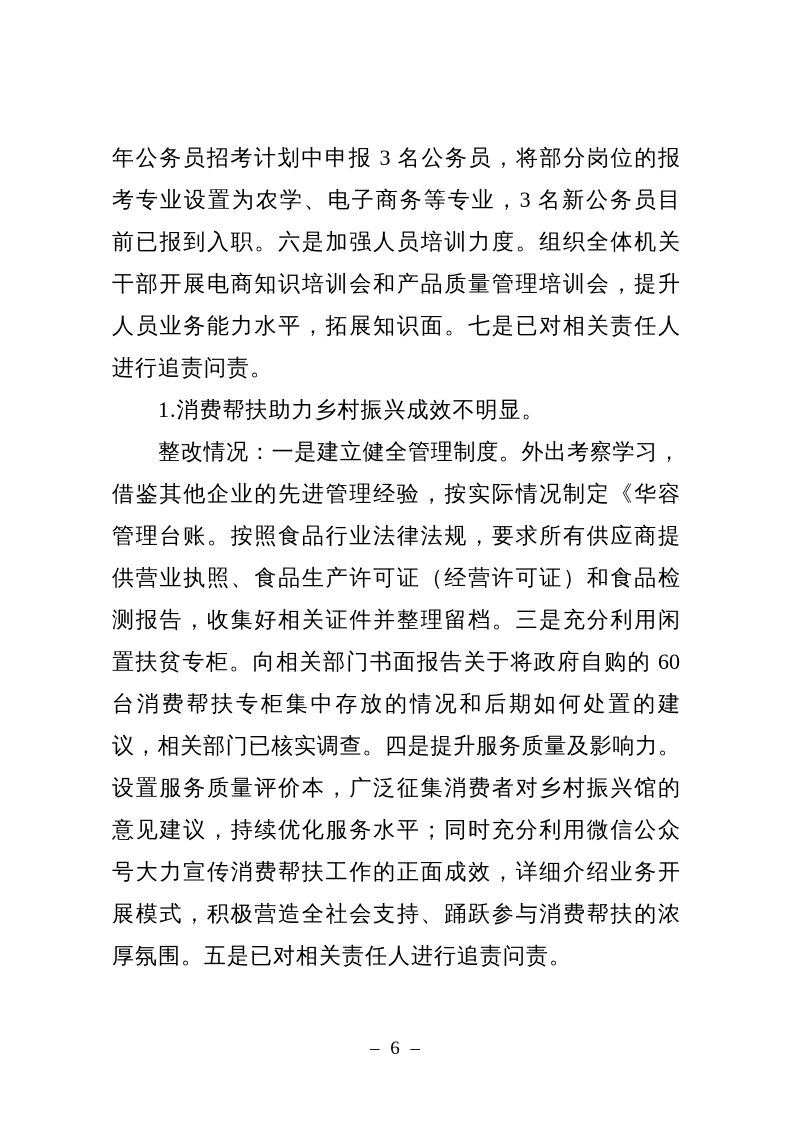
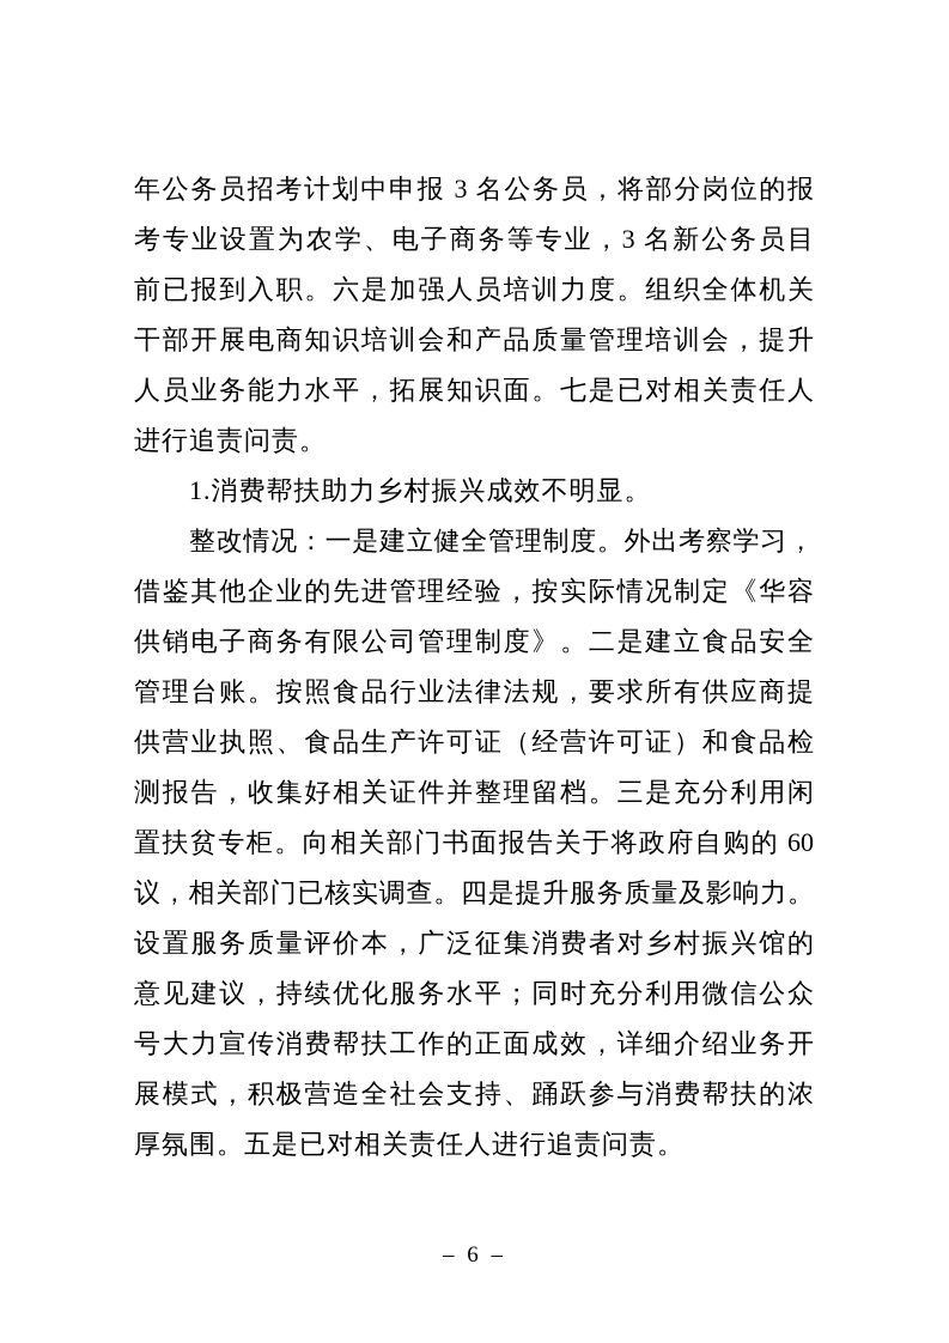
  年公务员招考计划中申报 3 名公务员，将部分岗位的报
  考专业设置为农学、电子商务等专业，3 名新公务员目
  前已报到入职。六是加强人员培训力度。组织全体机关
  干部开展电商知识培训会和产品质量管理培训会，提升
  人员业务能力水平，拓展知识面。七是已对相关责任人
  进行追责问责。
  1.消费帮扶助力乡村振兴成效不明显。
  整改情况：一是建立健全管理制度。外出考察学习，
  借鉴其他企业的先进管理经验，按实际情况制定《华容
+ 供销电子商务有限公司管理制度》。二是建立食品安全
  管理台账。按照食品行业法律法规，要求所有供应商提
  供营业执照、食品生产许可证（经营许可证）和食品检
  测报告，收集好相关证件并整理留档。三是充分利用闲
  置扶贫专柜。向相关部门书面报告关于将政府自购的 60
- 台消费帮扶专柜集中存放的情况和后期如何处置的建
  议，相关部门已核实调查。四是提升服务质量及影响力。
  设置服务质量评价本，广泛征集消费者对乡村振兴馆的
  意见建议，持续优化服务水平；同时充分利用微信公众
  号大力宣传消费帮扶工作的正面成效，详细介绍业务开
  展模式，积极营造全社会支持、踊跃参与消费帮扶的浓
  厚氛围。五是已对相关责任人进行追责问责。
  – 6 –
